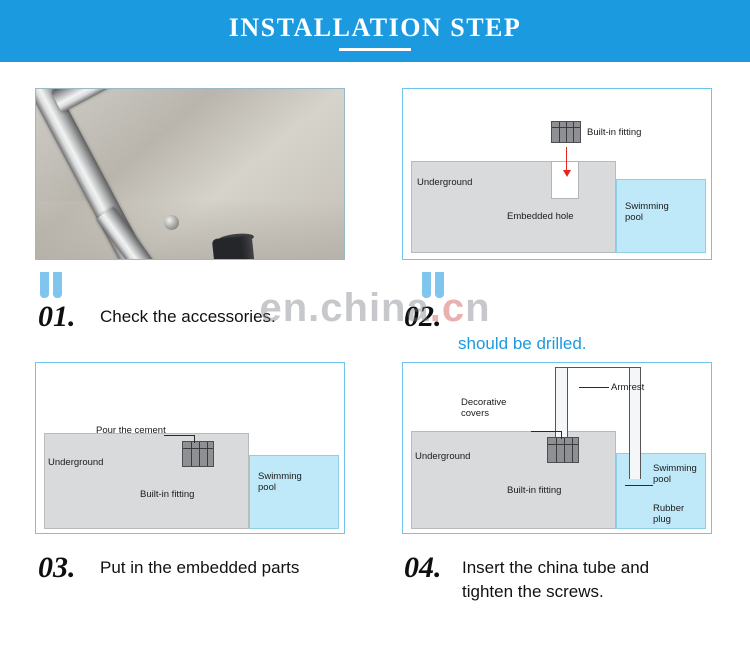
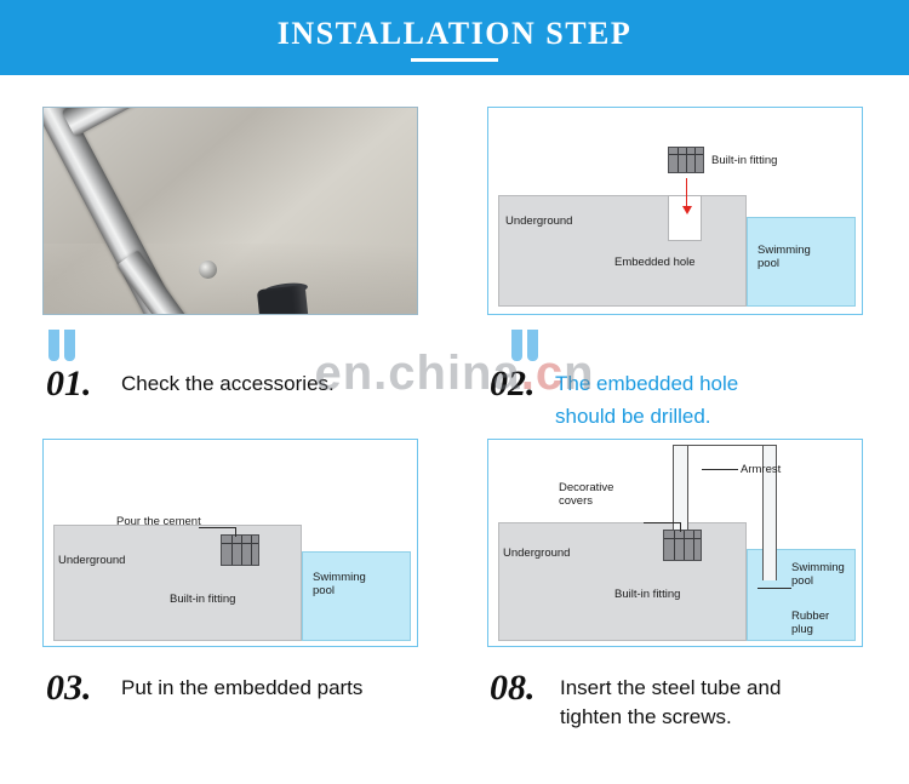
  INSTALLATION STEP
  Built-in fitting
  Underground
  Embedded hole
  Swimming pool
  Pour the cement
  Underground
  Built-in fitting
  Swimming pool
  Decorative covers
  Armrest
  Underground
  Built-in fitting
  Swimming pool
  Rubber plug
  01.
  Check the accessories.
  02.
+ The embedded hole
  should be drilled.
  03.
  Put in the embedded parts
- 04.
+ 08.
- Insert the china tube and
+ Insert the steel tube and
  tighten the screws.
  en.china.cn
